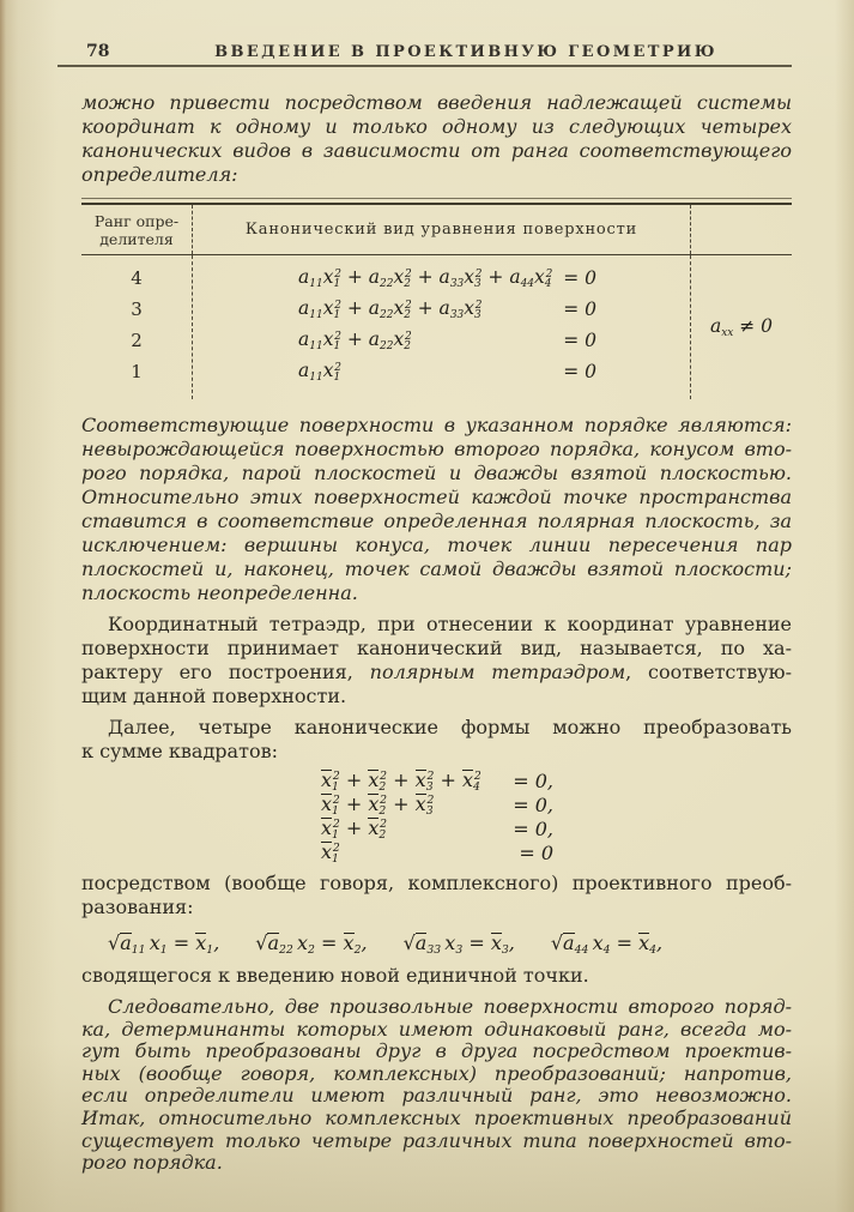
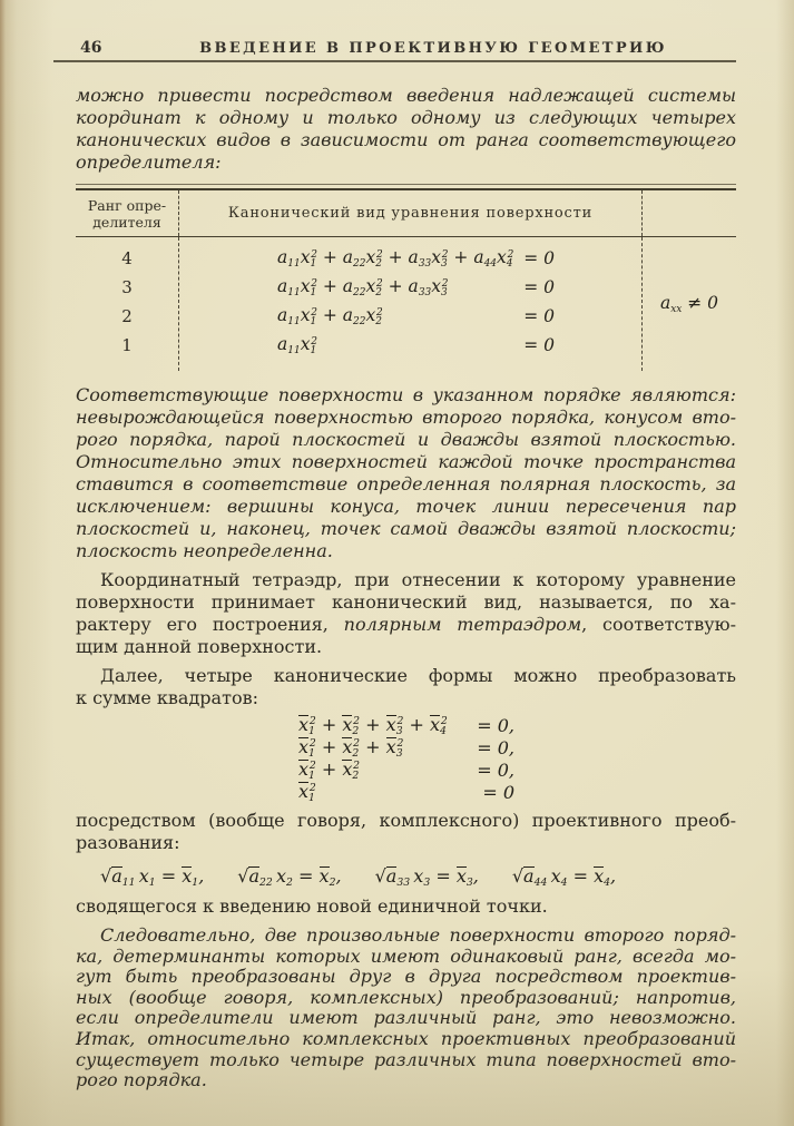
- 78
+ 46
  ВВЕДЕНИЕ В ПРОЕКТИВНУЮ ГЕОМЕТРИЮ
  можно привести посредством введения надлежащей системы
  координат к одному и только одному из следующих четырех
  канонических видов в зависимости от ранга соответствующего
  определителя:
  Ранг опре-
  делителя
  Канонический вид уравнения поверхности
  4
  3
  2
  1
  a11x12 + a22x22 + a33x32 + a44x42
  = 0
  a11x12 + a22x22 + a33x32
  = 0
  a11x12 + a22x22
  = 0
  a11x12
  = 0
  axx ≠ 0
  Соответствующие поверхности в указанном порядке являются:
  невырождающейся поверхностью второго порядка, конусом вто-
  рого порядка, парой плоскостей и дважды взятой плоскостью.
  Относительно этих поверхностей каждой точке пространства
  ставится в соответствие определенная полярная плоскость, за
  исключением: вершины конуса, точек линии пересечения пар
  плоскостей и, наконец, точек самой дважды взятой плоскости;
  плоскость неопределенна.
- Координатный тетраэдр, при отнесении к координат уравнение
+ Координатный тетраэдр, при отнесении к которому уравнение
  поверхности принимает канонический вид, называется, по ха-
  рактеру его построения, полярным тетраэдром, соответствую-
  щим данной поверхности.
  Далее, четыре канонические формы можно преобразовать
  к сумме квадратов:
  x12 + x22 + x32 + x42
  = 0,
  x12 + x22 + x32
  = 0,
  x12 + x22
  = 0,
  x12
  = 0
  посредством (вообще говоря, комплексного) проективного преоб-
  разования:
  √a11 x1 = x1,
  √a22 x2 = x2,
  √a33 x3 = x3,
  √a44 x4 = x4,
  сводящегося к введению новой единичной точки.
  Следовательно, две произвольные поверхности второго поряд-
  ка, детерминанты которых имеют одинаковый ранг, всегда мо-
  гут быть преобразованы друг в друга посредством проектив-
  ных (вообще говоря, комплексных) преобразований; напротив,
  если определители имеют различный ранг, это невозможно.
  Итак, относительно комплексных проективных преобразований
  существует только четыре различных типа поверхностей вто-
  рого порядка.
